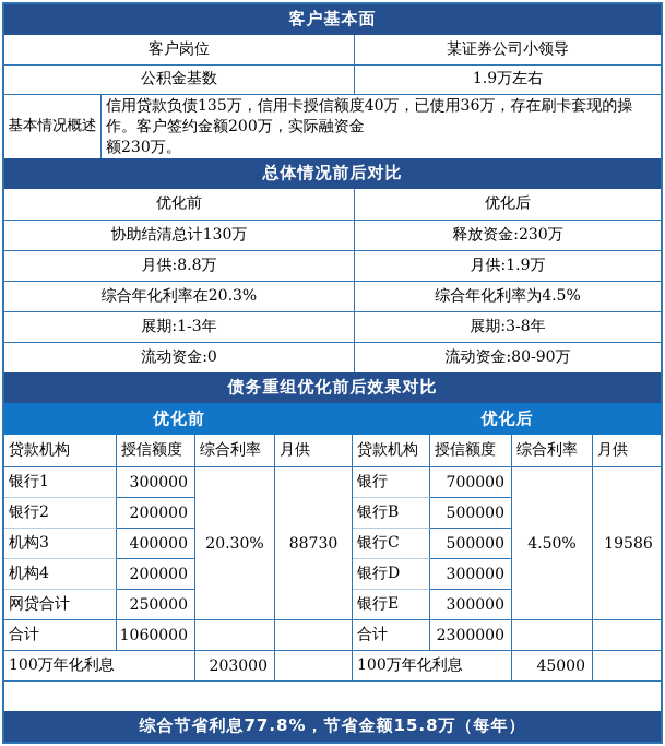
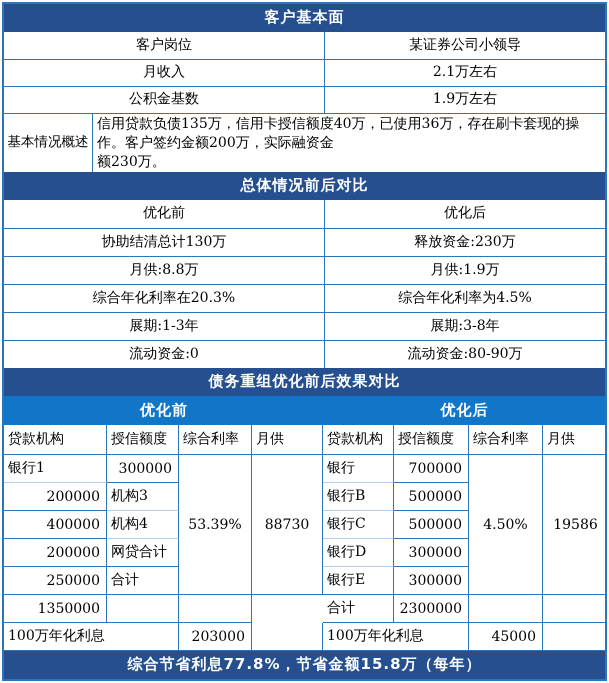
  客户基本面
  客户岗位
  某证券公司小领导
+ 月收入
+ 2.1万左右
  公积金基数
  1.9万左右
  基本情况概述
  信用贷款负债135万，信用卡授信额度40万，已使用36万，存在刷卡套现的操作。客户签约金额200万，实际融资金
  额230万。
  总体情况前后对比
  优化前
  优化后
  协助结清总计130万
  释放资金:230万
  月供:8.8万
  月供:1.9万
  综合年化利率在20.3%
  综合年化利率为4.5%
  展期:1-3年
  展期:3-8年
  流动资金:0
  流动资金:80-90万
  债务重组优化前后效果对比
  优化前
  优化后
  贷款机构
  授信额度
  综合利率
  月供
  银行1
  300000
- 20.30%
+ 53.39%
  88730
- 银行2
  200000
  机构3
  400000
  机构4
  200000
  网贷合计
  250000
  合计
- 1060000
+ 1350000
  100万年化利息
  203000
  贷款机构
  授信额度
  综合利率
  月供
  银行
  700000
  4.50%
  19586
  银行B
  500000
  银行C
  500000
  银行D
  300000
  银行E
  300000
  合计
  2300000
  100万年化利息
  45000
  综合节省利息77.8%，节省金额15.8万（每年）
